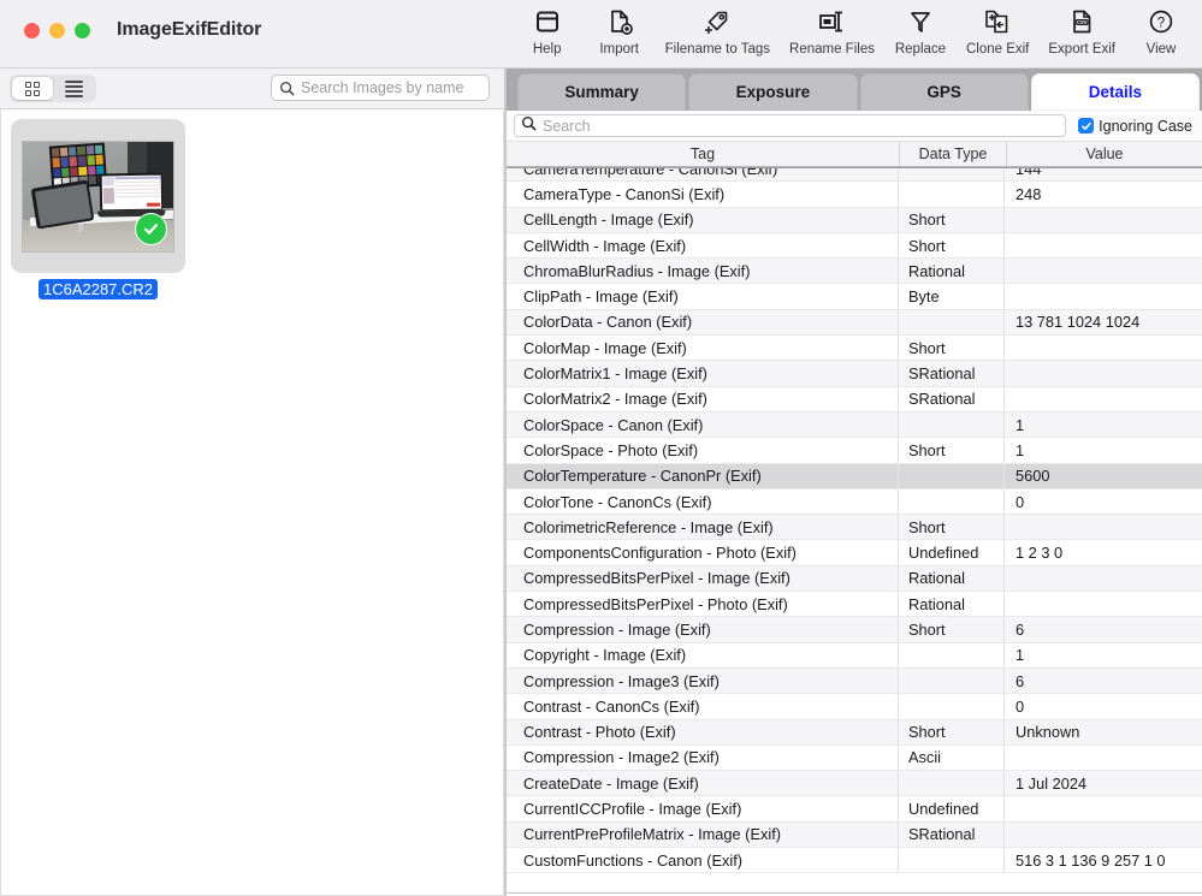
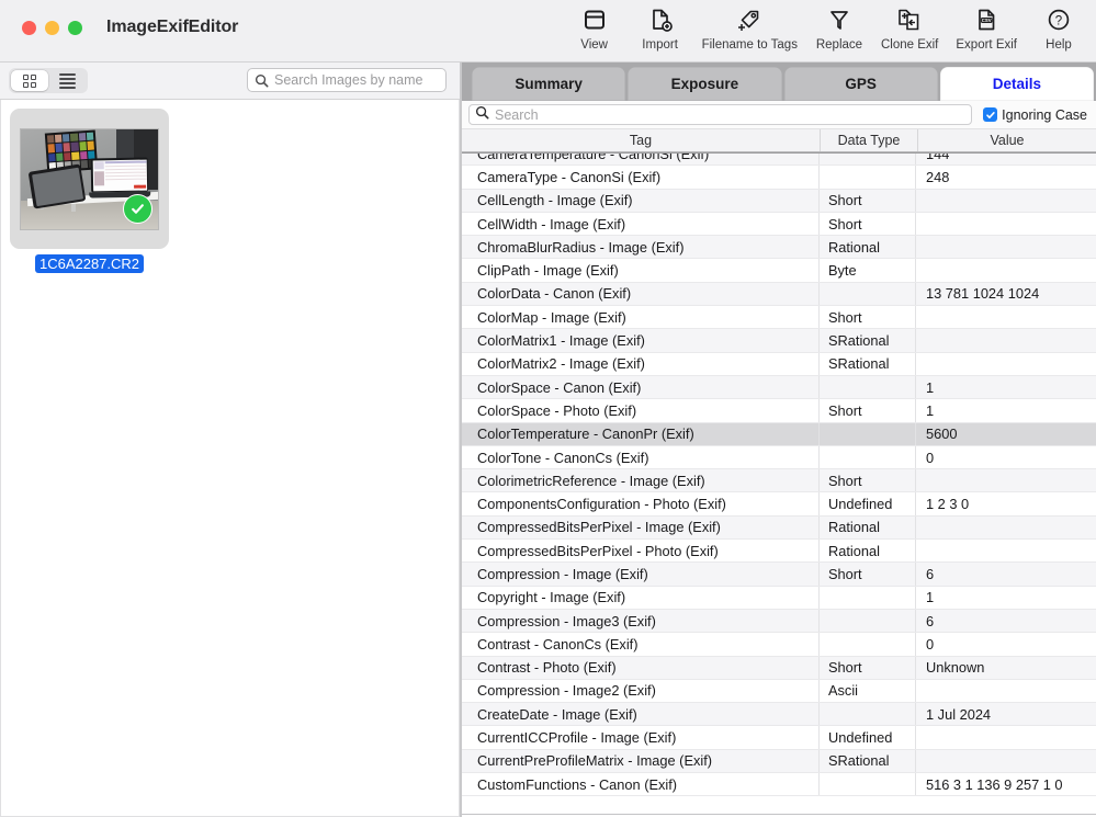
  ImageExifEditor
- Help
+ View
  Import
  Filename to Tags
- Rename Files
  Replace
  Clone Exif
  Export Exif
  ?
- View
+ Help
  Search Images by name
  1C6A2287.CR2
  Summary
  Exposure
  GPS
  Details
  Search
  Ignoring Case
  Tag
  Data Type
  Value
  CameraTemperature - CanonSi (Exif)
  144
  CameraType - CanonSi (Exif)
  248
  CellLength - Image (Exif)
  Short
  CellWidth - Image (Exif)
  Short
  ChromaBlurRadius - Image (Exif)
  Rational
  ClipPath - Image (Exif)
  Byte
  ColorData - Canon (Exif)
  13 781 1024 1024
  ColorMap - Image (Exif)
  Short
  ColorMatrix1 - Image (Exif)
  SRational
  ColorMatrix2 - Image (Exif)
  SRational
  ColorSpace - Canon (Exif)
  1
  ColorSpace - Photo (Exif)
  Short
  1
  ColorTemperature - CanonPr (Exif)
  5600
  ColorTone - CanonCs (Exif)
  0
  ColorimetricReference - Image (Exif)
  Short
  ComponentsConfiguration - Photo (Exif)
  Undefined
  1 2 3 0
  CompressedBitsPerPixel - Image (Exif)
  Rational
  CompressedBitsPerPixel - Photo (Exif)
  Rational
  Compression - Image (Exif)
  Short
  6
  Copyright - Image (Exif)
  1
  Compression - Image3 (Exif)
  6
  Contrast - CanonCs (Exif)
  0
  Contrast - Photo (Exif)
  Short
  Unknown
  Compression - Image2 (Exif)
  Ascii
  CreateDate - Image (Exif)
  1 Jul 2024
  CurrentICCProfile - Image (Exif)
  Undefined
  CurrentPreProfileMatrix - Image (Exif)
  SRational
  CustomFunctions - Canon (Exif)
  516 3 1 136 9 257 1 0
